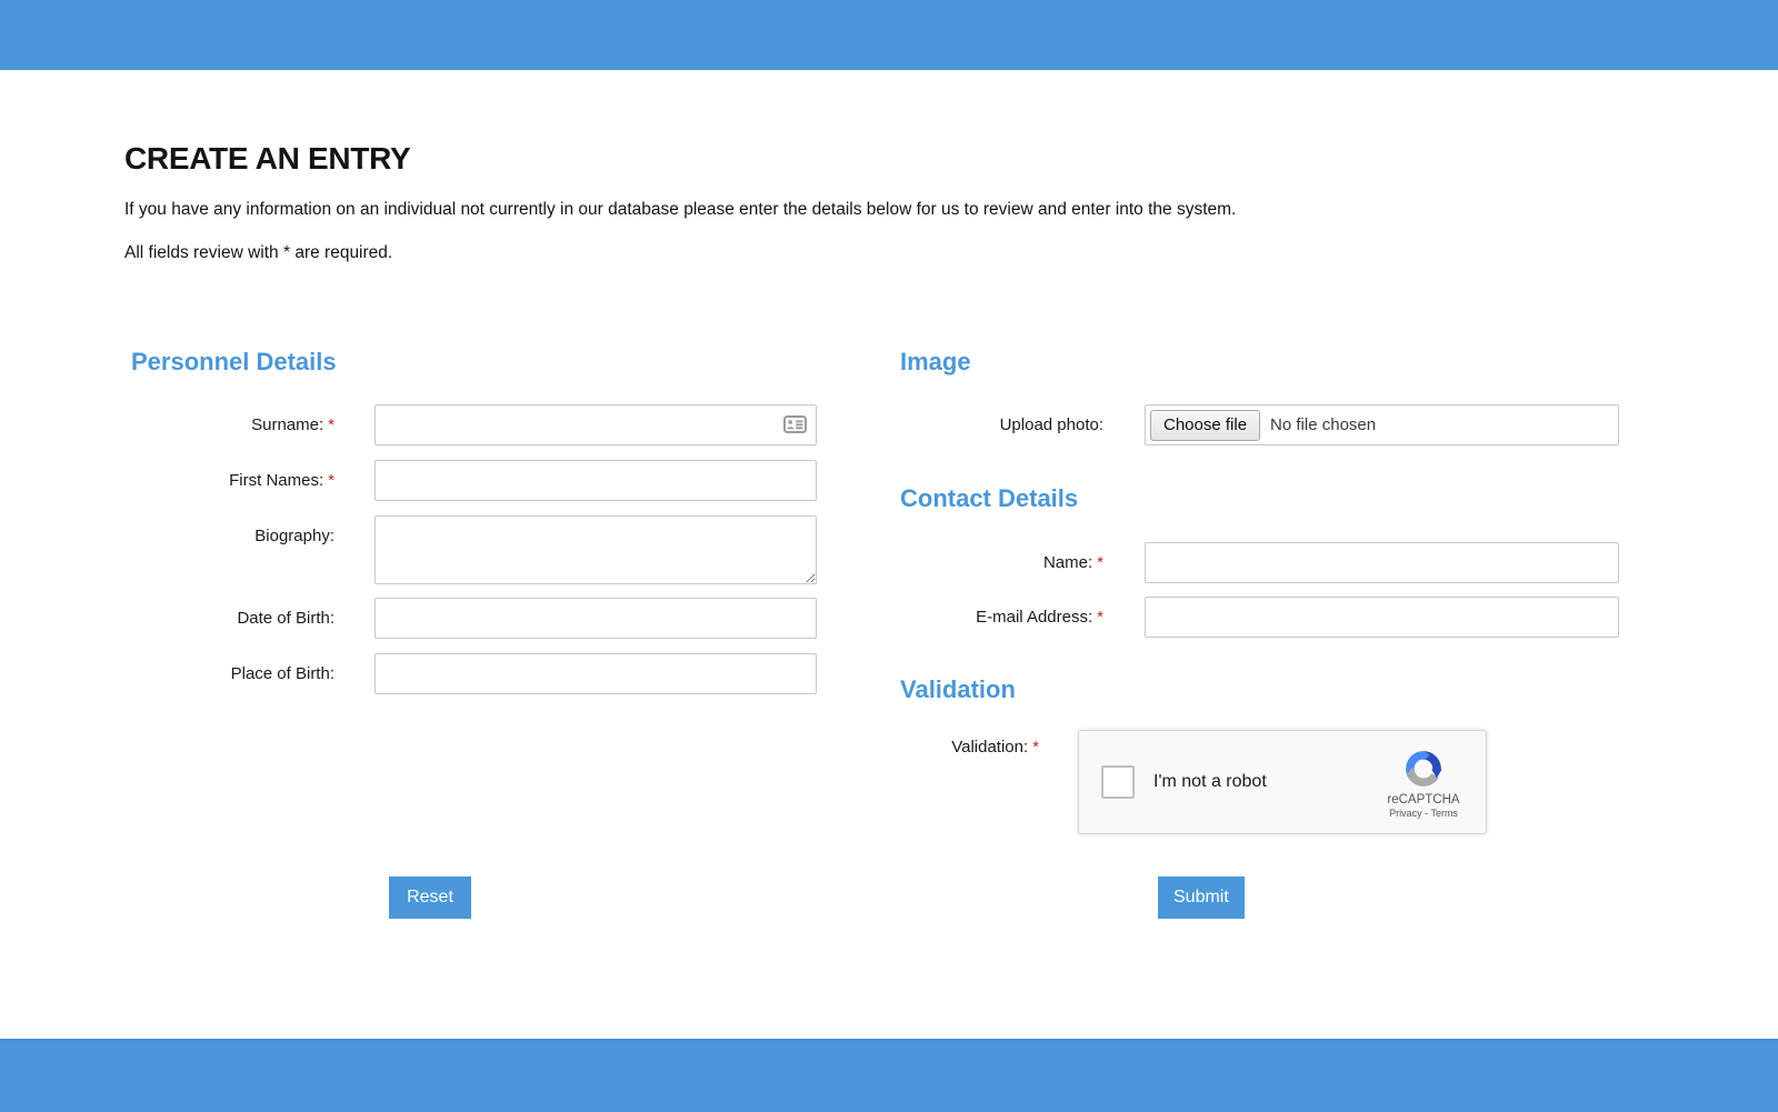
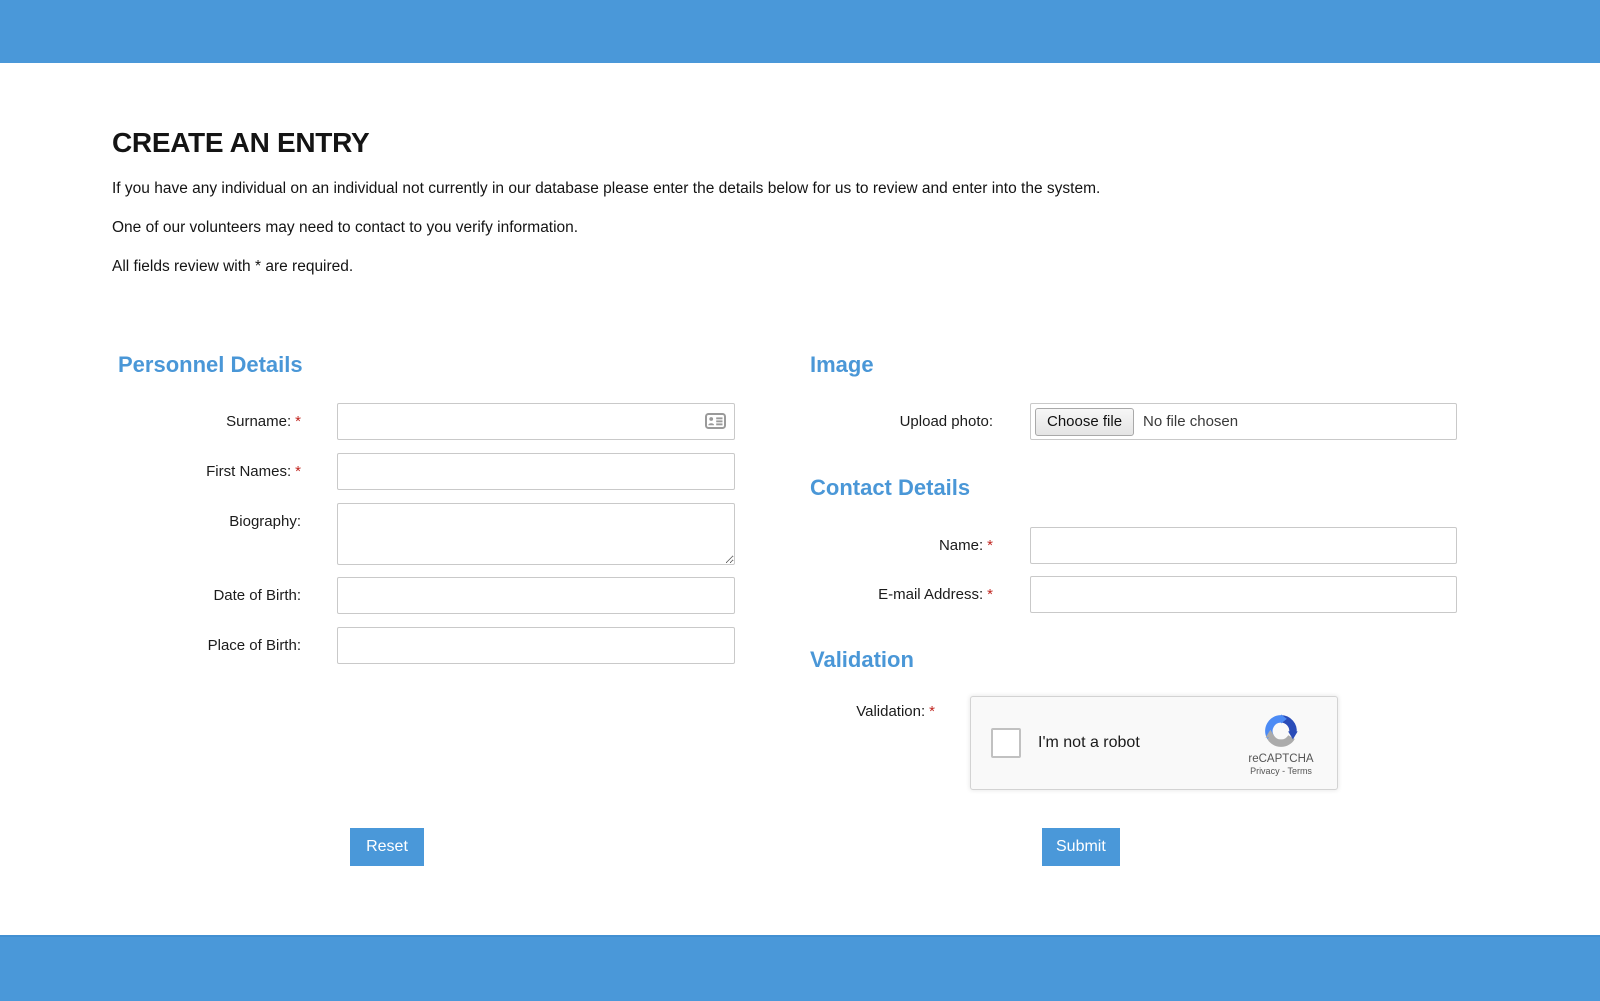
  CREATE AN ENTRY
- If you have any information on an individual not currently in our database please enter the details below for us to review and enter into the system.
+ If you have any individual on an individual not currently in our database please enter the details below for us to review and enter into the system.
+ One of our volunteers may need to contact to you verify information.
  All fields review with * are required.
  Personnel Details
  Surname: *
  First Names: *
  Biography:
  Date of Birth:
  Place of Birth:
  Image
  Upload photo:
  Choose file
  No file chosen
  Contact Details
  Name: *
  E-mail Address: *
  Validation
  Validation: *
  I'm not a robot
  reCAPTCHA
  Privacy - Terms
  Reset
  Submit
